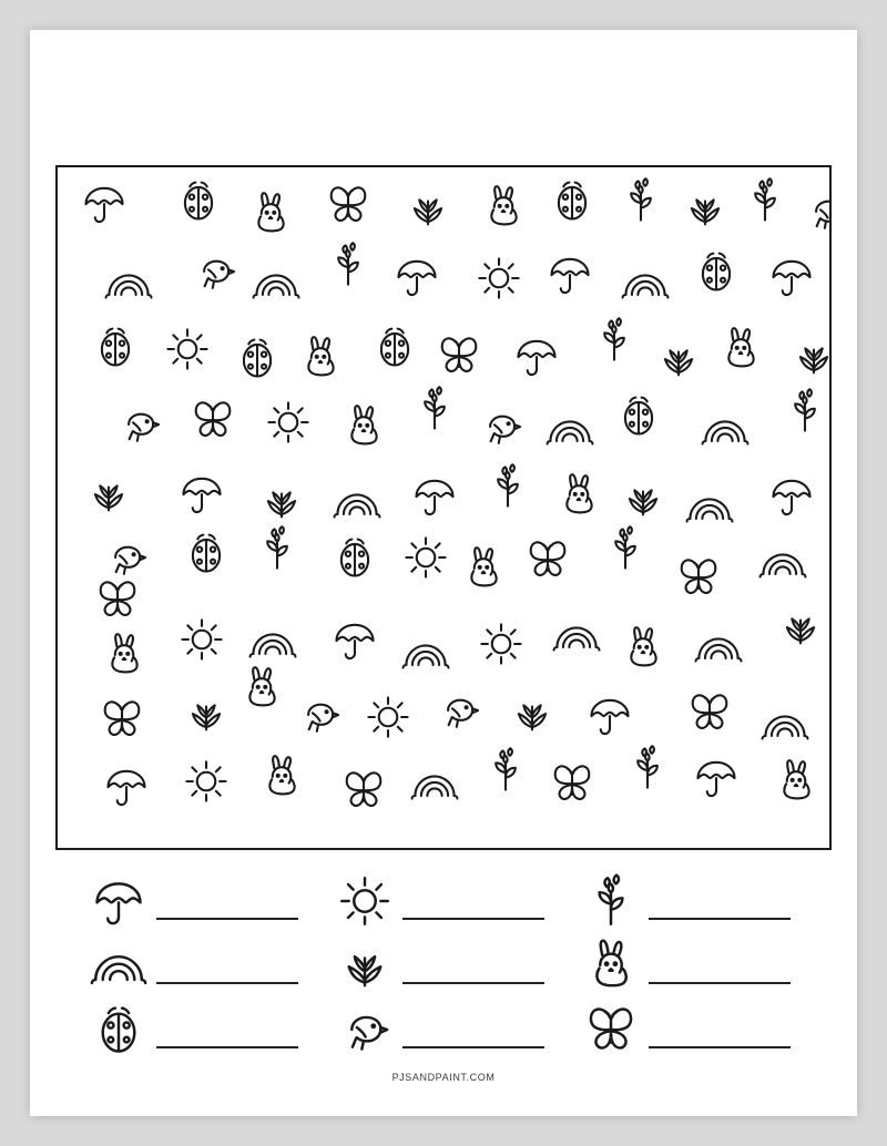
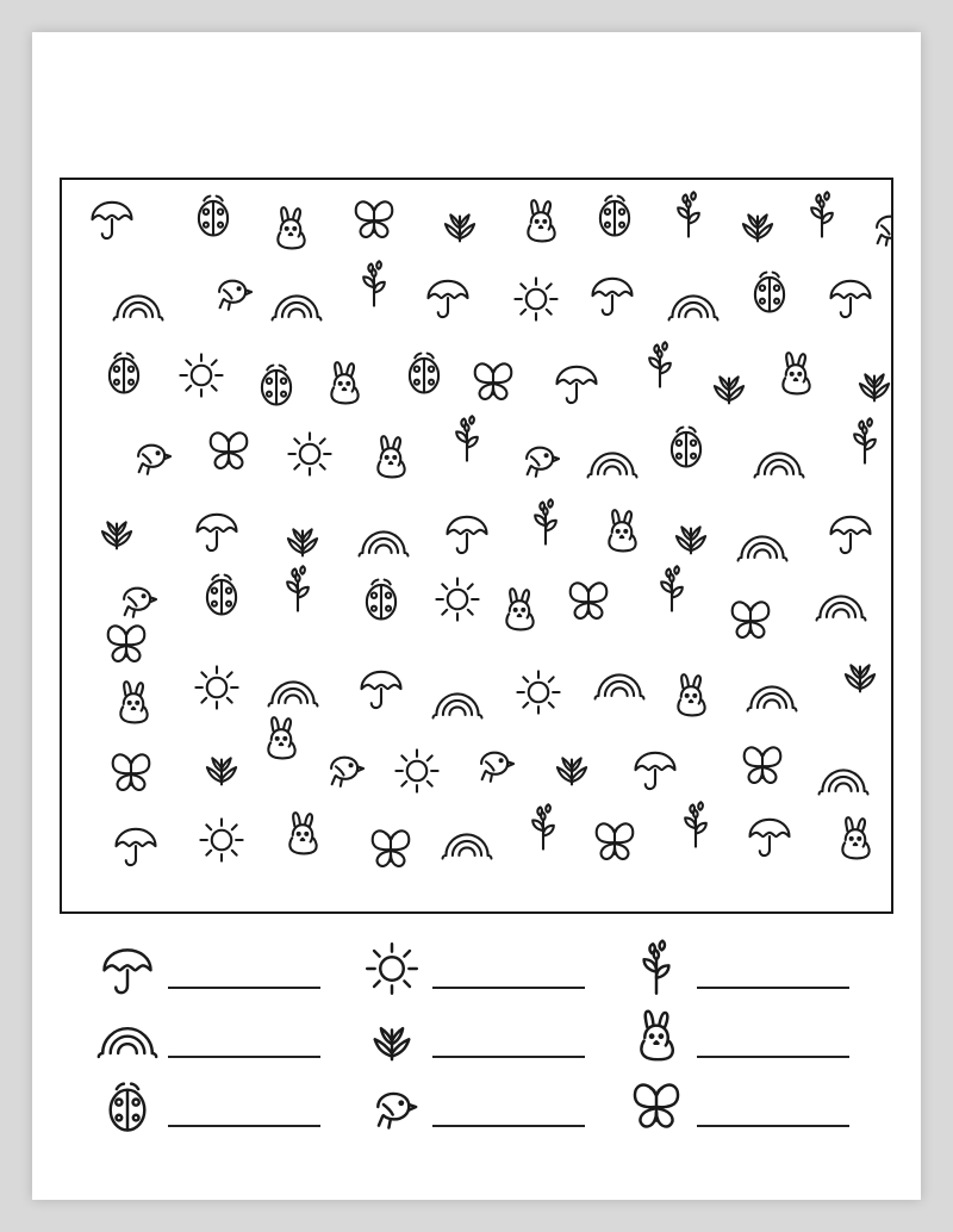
- PJSANDPAINT.COM
